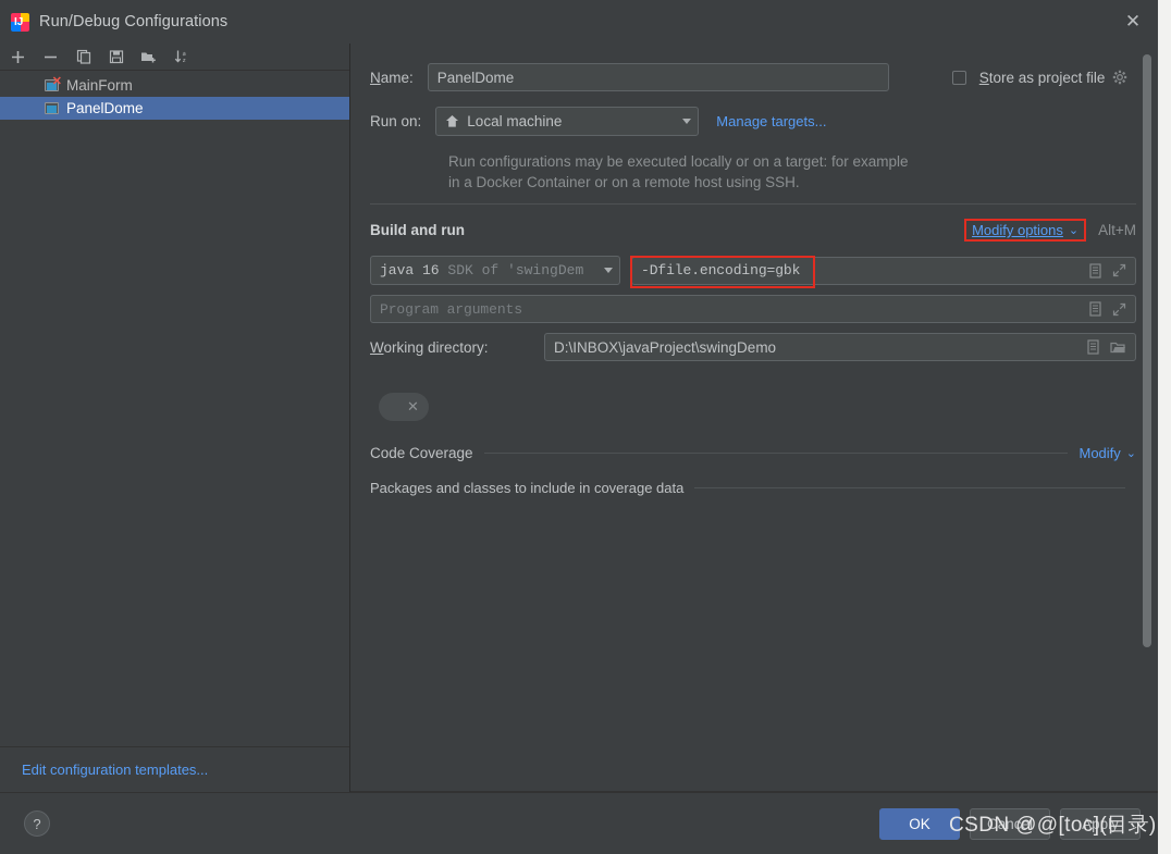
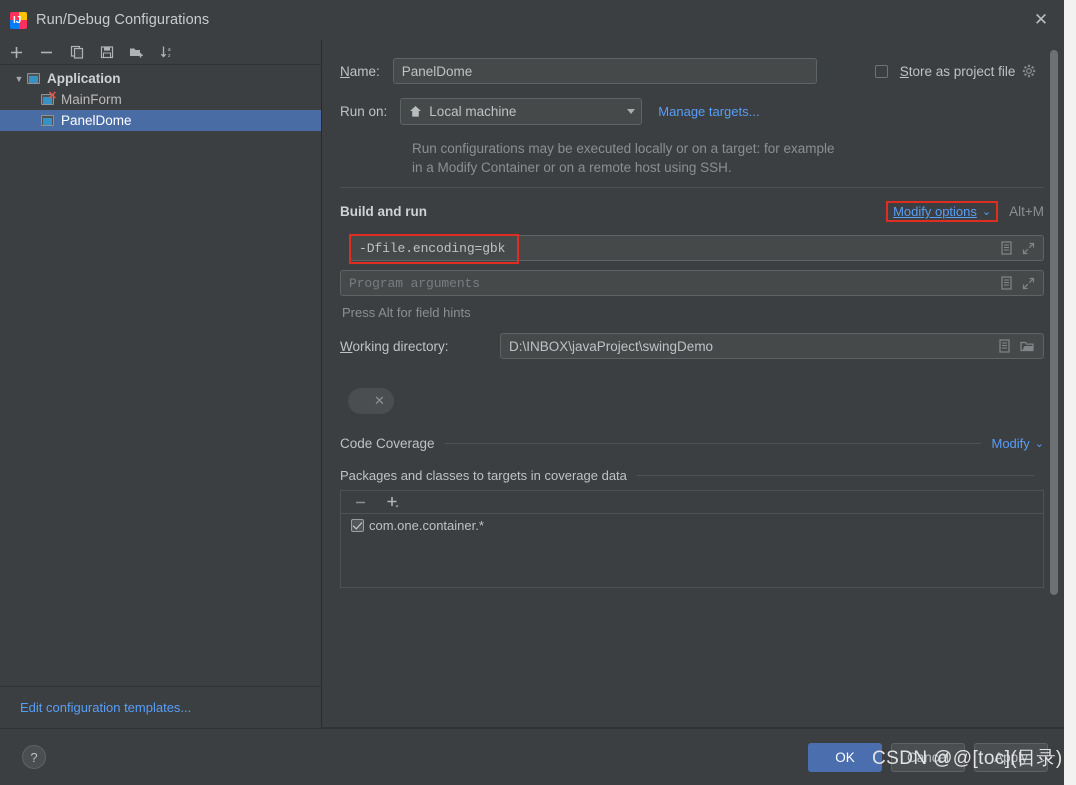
  IJ
  Run/Debug Configurations
  ✕
+ ▼
+ Application
  ✕
  MainForm
  PanelDome
  Edit configuration templates...
  Name:
  PanelDome
  Store as project file
  Run on:
  Local machine
  Manage targets...
- Run configurations may be executed locally or on a target: for example in a Docker Container or on a remote host using SSH.
+ Run configurations may be executed locally or on a target: for example in a Modify Container or on a remote host using SSH.
  Build and run
  Modify options
  ⌄
  Alt+M
- java 16 SDK of 'swingDem
  -Dfile.encoding=gbk
  Program arguments
+ Press Alt for field hints
  Working directory:
  D:\INBOX\javaProject\swingDemo
  ✕
  Code Coverage
  Modify
  ⌄
- Packages and classes to include in coverage data
+ Packages and classes to targets in coverage data
+ com.one.container.*
  ?
  OK
  Cancel
  Apply
  CSDN @@[toc](目录)
